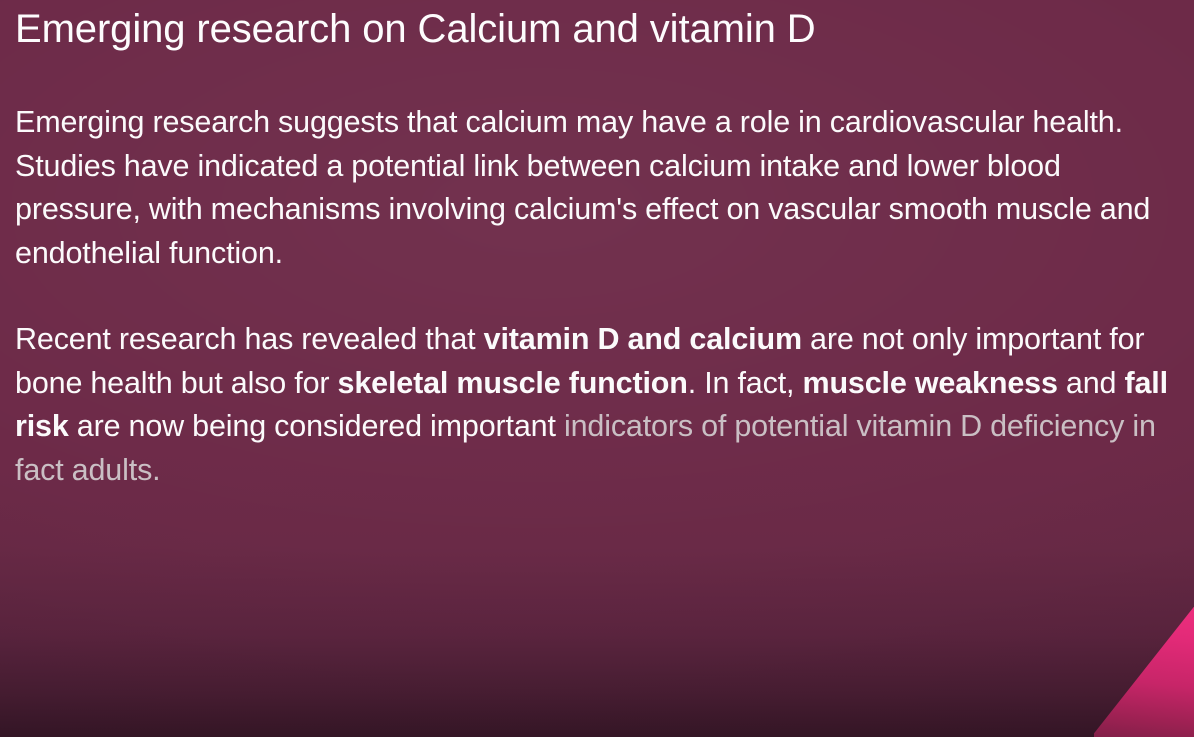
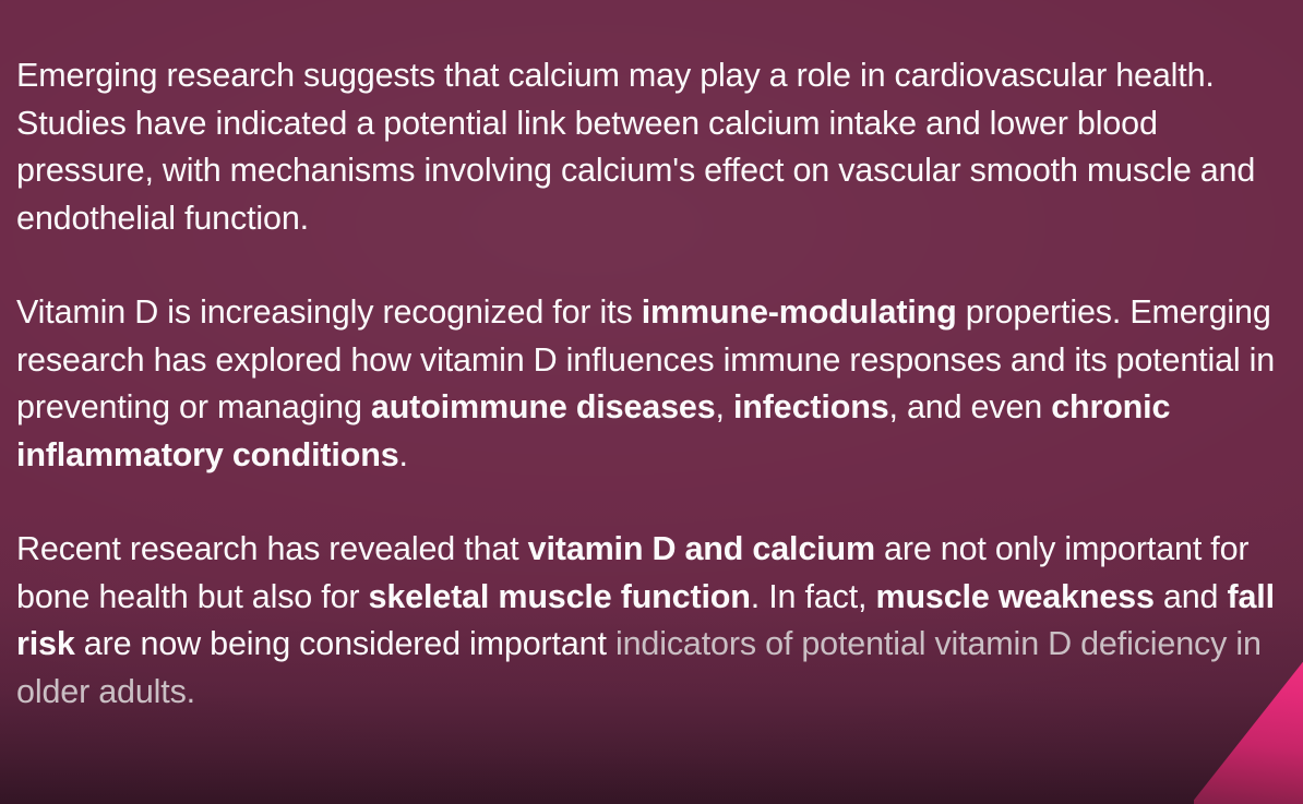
- Emerging research on Calcium and vitamin D
- Emerging research suggests that calcium may have a role in cardiovascular health. Studies have indicated a potential link between calcium intake and lower blood pressure, with mechanisms involving calcium's effect on vascular smooth muscle and endothelial function.
+ Emerging research suggests that calcium may play a role in cardiovascular health. Studies have indicated a potential link between calcium intake and lower blood pressure, with mechanisms involving calcium's effect on vascular smooth muscle and endothelial function.
+ Vitamin D is increasingly recognized for its immune-modulating properties. Emerging research has explored how vitamin D influences immune responses and its potential in preventing or managing autoimmune diseases, infections, and even chronic inflammatory conditions.
- Recent research has revealed that vitamin D and calcium are not only important for bone health but also for skeletal muscle function. In fact, muscle weakness and fall risk are now being considered important indicators of potential vitamin D deficiency in fact adults.
+ Recent research has revealed that vitamin D and calcium are not only important for bone health but also for skeletal muscle function. In fact, muscle weakness and fall risk are now being considered important indicators of potential vitamin D deficiency in older adults.
